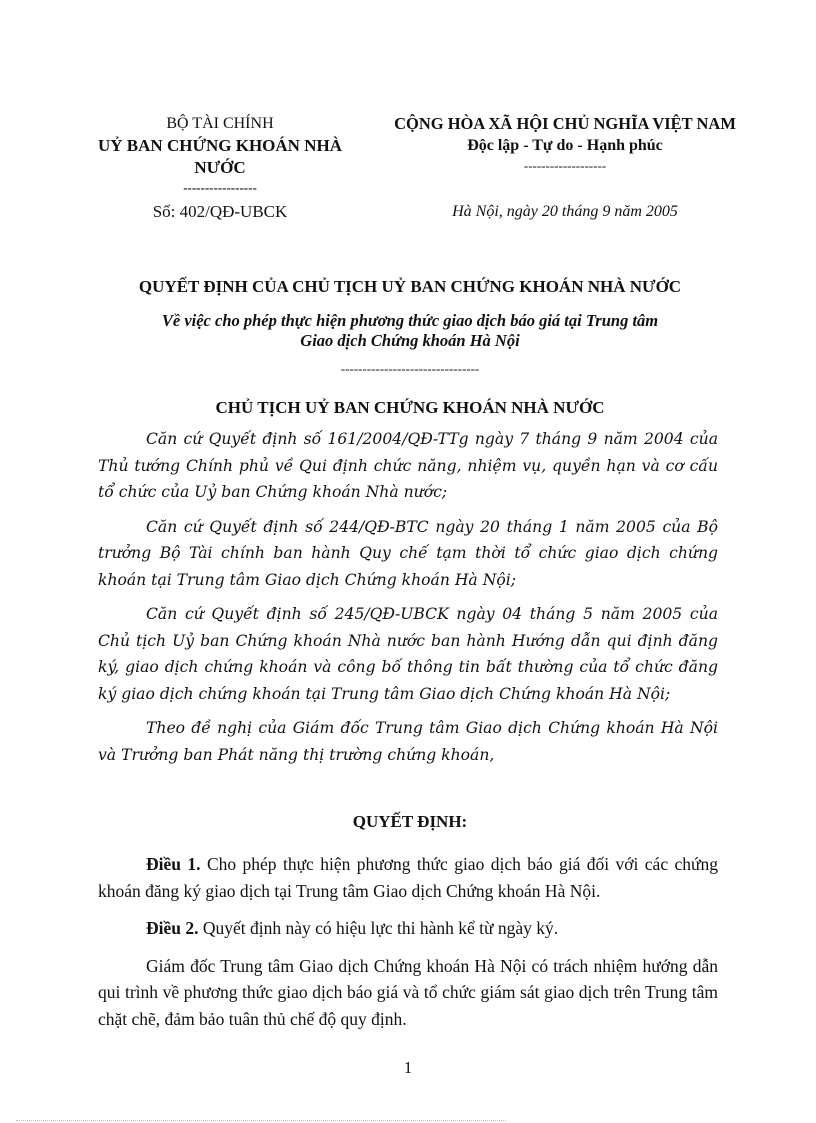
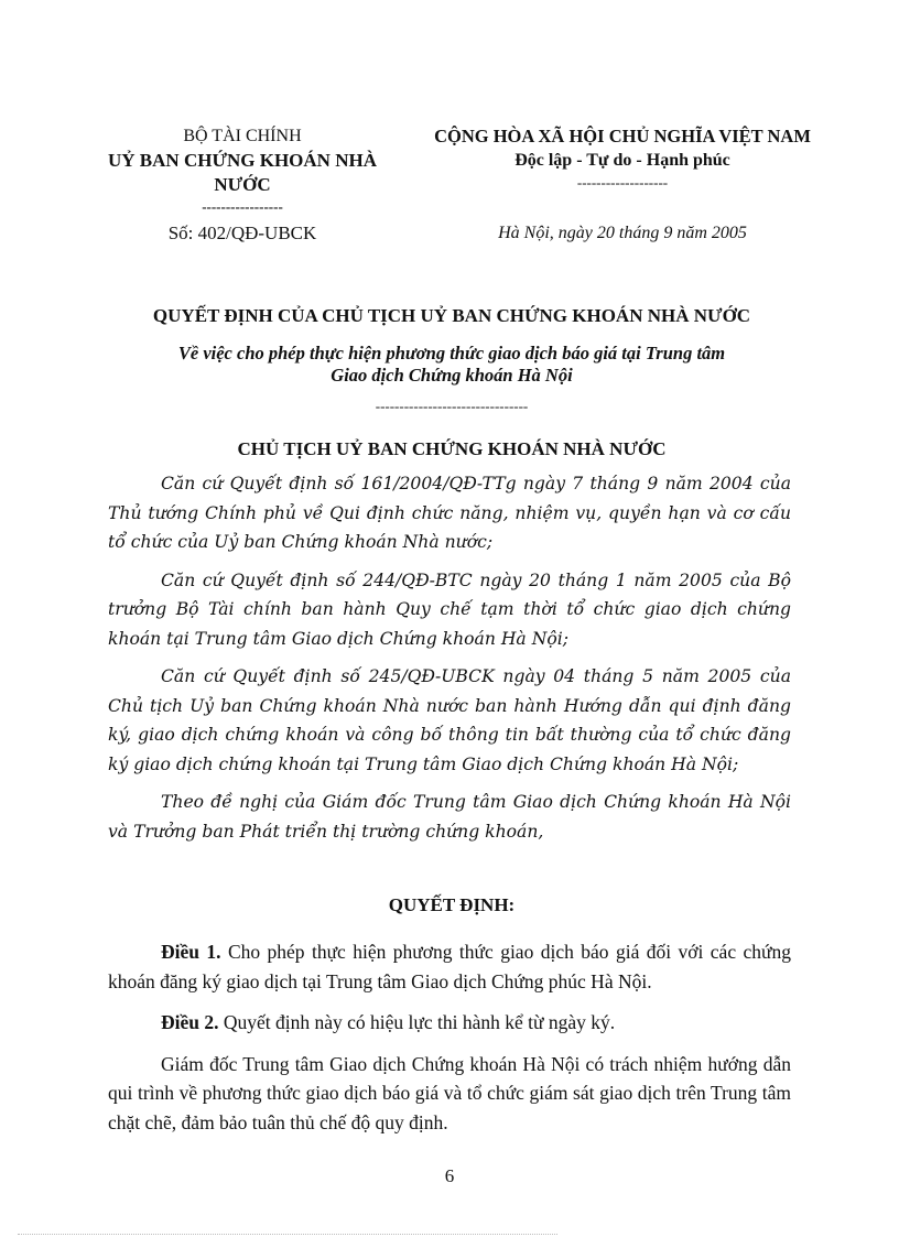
  BỘ TÀI CHÍNH
  UỶ BAN CHỨNG KHOÁN NHÀ
  NƯỚC
  -----------------
  Số: 402/QĐ-UBCK
  CỘNG HÒA XÃ HỘI CHỦ NGHĨA VIỆT NAM
  Độc lập - Tự do - Hạnh phúc
  -------------------
  Hà Nội, ngày 20 tháng 9 năm 2005
  QUYẾT ĐỊNH CỦA CHỦ TỊCH UỶ BAN CHỨNG KHOÁN NHÀ NƯỚC
  Về việc cho phép thực hiện phương thức giao dịch báo giá tại Trung tâm
  Giao dịch Chứng khoán Hà Nội
  --------------------------------
  CHỦ TỊCH UỶ BAN CHỨNG KHOÁN NHÀ NƯỚC
  Căn cứ Quyết định số 161/2004/QĐ-TTg ngày 7 tháng 9 năm 2004 của Thủ tướng Chính phủ về Qui định chức năng, nhiệm vụ, quyền hạn và cơ cấu tổ chức của Uỷ ban Chứng khoán Nhà nước;
  Căn cứ Quyết định số 244/QĐ-BTC ngày 20 tháng 1 năm 2005 của Bộ trưởng Bộ Tài chính ban hành Quy chế tạm thời tổ chức giao dịch chứng khoán tại Trung tâm Giao dịch Chứng khoán Hà Nội;
  Căn cứ Quyết định số 245/QĐ-UBCK ngày 04 tháng 5 năm 2005 của Chủ tịch Uỷ ban Chứng khoán Nhà nước ban hành Hướng dẫn qui định đăng ký, giao dịch chứng khoán và công bố thông tin bất thường của tổ chức đăng ký giao dịch chứng khoán tại Trung tâm Giao dịch Chứng khoán Hà Nội;
- Theo đề nghị của Giám đốc Trung tâm Giao dịch Chứng khoán Hà Nội và Trưởng ban Phát năng thị trường chứng khoán,
+ Theo đề nghị của Giám đốc Trung tâm Giao dịch Chứng khoán Hà Nội và Trưởng ban Phát triển thị trường chứng khoán,
  QUYẾT ĐỊNH:
- Điều 1. Cho phép thực hiện phương thức giao dịch báo giá đối với các chứng khoán đăng ký giao dịch tại Trung tâm Giao dịch Chứng khoán Hà Nội.
+ Điều 1. Cho phép thực hiện phương thức giao dịch báo giá đối với các chứng khoán đăng ký giao dịch tại Trung tâm Giao dịch Chứng phúc Hà Nội.
  Điều 2. Quyết định này có hiệu lực thi hành kể từ ngày ký.
  Giám đốc Trung tâm Giao dịch Chứng khoán Hà Nội có trách nhiệm hướng dẫn qui trình về phương thức giao dịch báo giá và tổ chức giám sát giao dịch trên Trung tâm chặt chẽ, đảm bảo tuân thủ chế độ quy định.
- 1
+ 6
